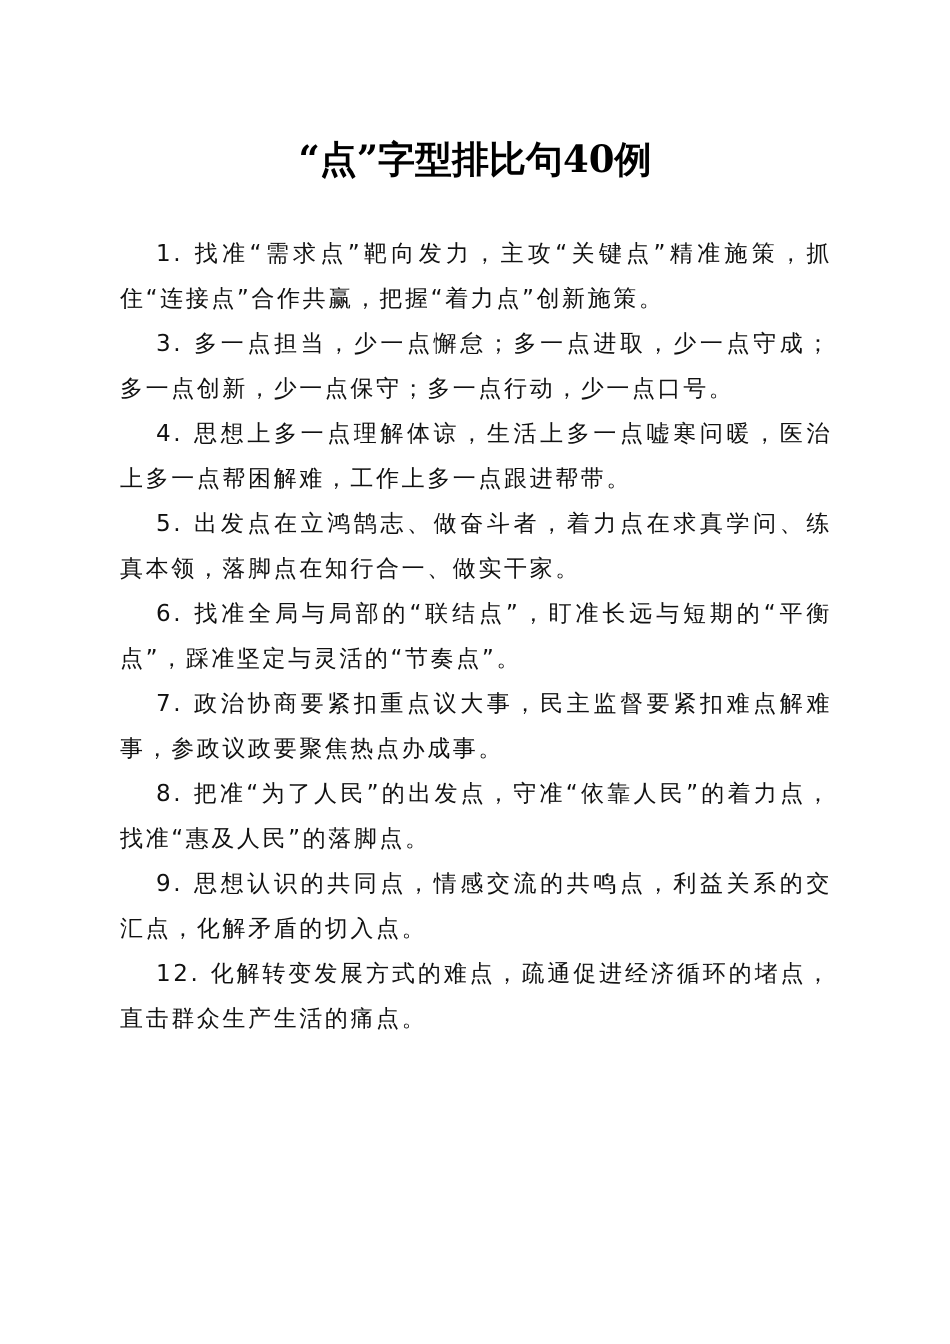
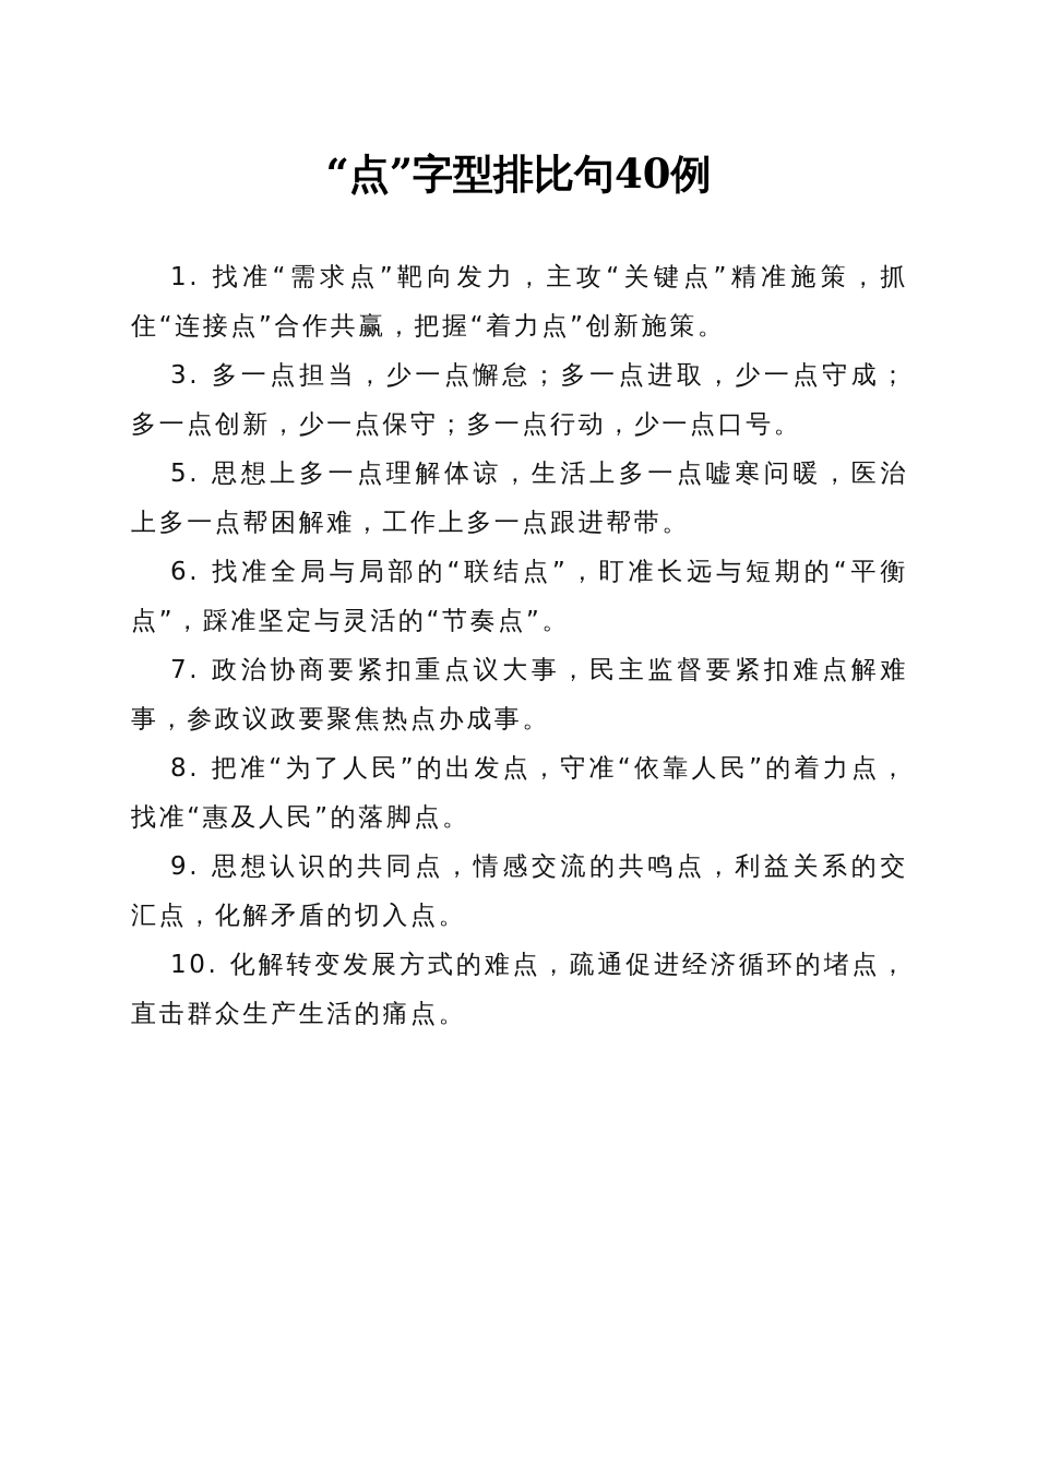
  “点”字型排比句40例
  1. 找准“需求点”靶向发力，主攻“关键点”精准施策，抓住“连接点”合作共赢，把握“着力点”创新施策。
  3. 多一点担当，少一点懈怠；多一点进取，少一点守成；多一点创新，少一点保守；多一点行动，少一点口号。
- 4. 思想上多一点理解体谅，生活上多一点嘘寒问暖，医治上多一点帮困解难，工作上多一点跟进帮带。
+ 5. 思想上多一点理解体谅，生活上多一点嘘寒问暖，医治上多一点帮困解难，工作上多一点跟进帮带。
- 5. 出发点在立鸿鹄志、做奋斗者，着力点在求真学问、练真本领，落脚点在知行合一、做实干家。
  6. 找准全局与局部的“联结点”，盯准长远与短期的“平衡点”，踩准坚定与灵活的“节奏点”。
  7. 政治协商要紧扣重点议大事，民主监督要紧扣难点解难事，参政议政要聚焦热点办成事。
  8. 把准“为了人民”的出发点，守准“依靠人民”的着力点，找准“惠及人民”的落脚点。
  9. 思想认识的共同点，情感交流的共鸣点，利益关系的交汇点，化解矛盾的切入点。
- 12. 化解转变发展方式的难点，疏通促进经济循环的堵点，直击群众生产生活的痛点。
+ 10. 化解转变发展方式的难点，疏通促进经济循环的堵点，直击群众生产生活的痛点。
